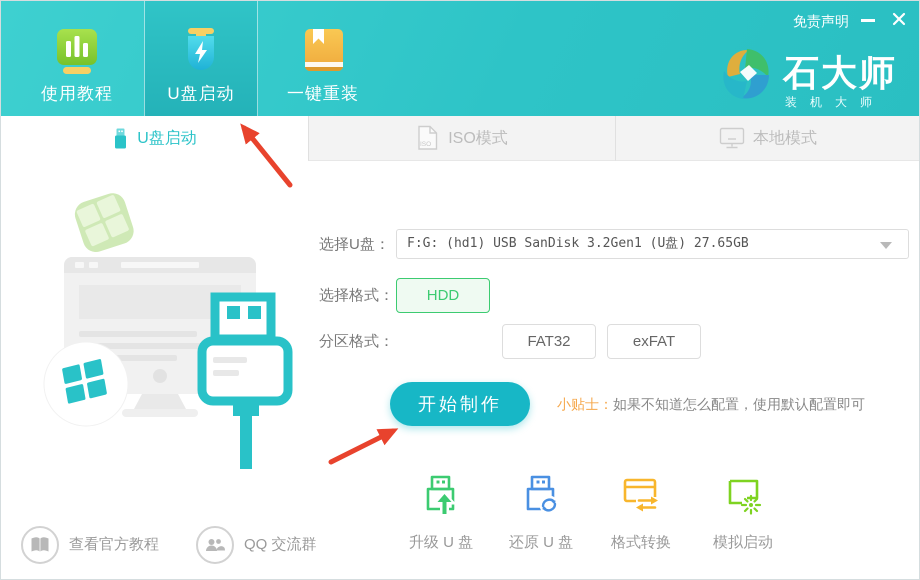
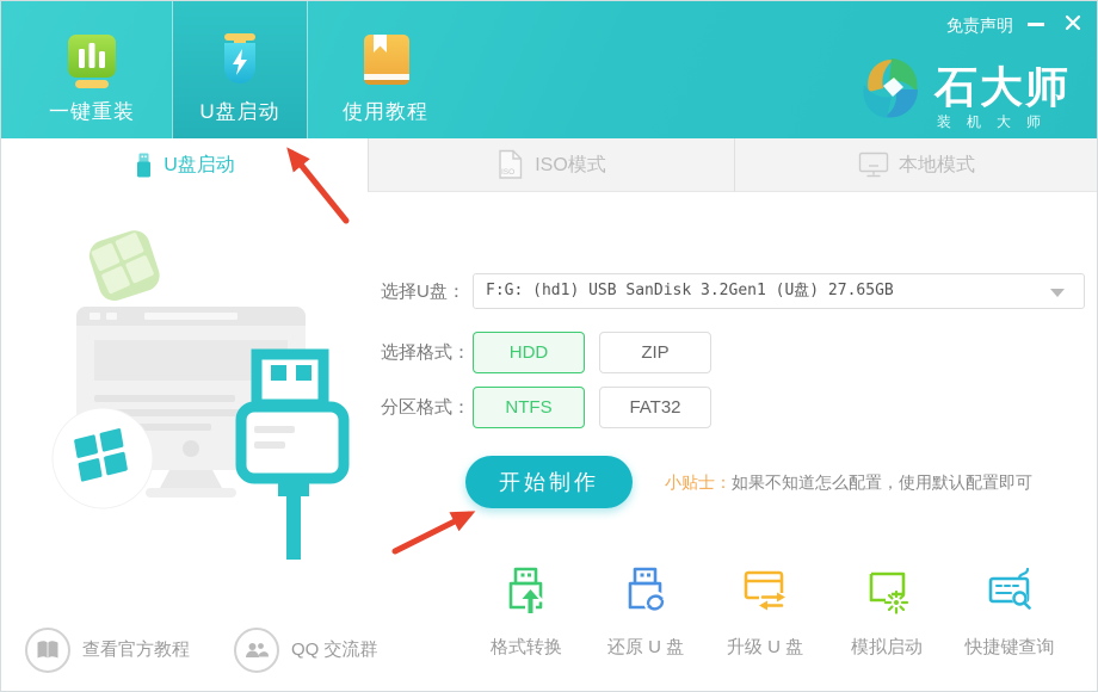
- 使用教程
+ 一键重装
  U盘启动
- 一键重装
+ 使用教程
  免责声明
  石大师
  装机大师
  U盘启动
  ISO模式
  本地模式
  选择U盘：
  F:G: (hd1) USB SanDisk 3.2Gen1 (U盘) 27.65GB
  选择格式：
  HDD
+ ZIP
  分区格式：
+ NTFS
  FAT32
- exFAT
  开始制作
  小贴士：如果不知道怎么配置，使用默认配置即可
- 升级 U 盘
+ 格式转换
  还原 U 盘
- 格式转换
+ 升级 U 盘
  模拟启动
+ 快捷键查询
  查看官方教程
  QQ 交流群
